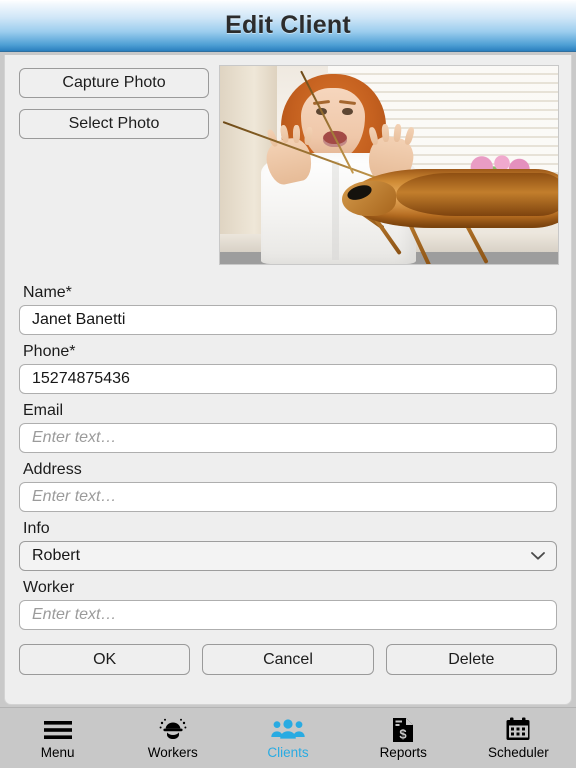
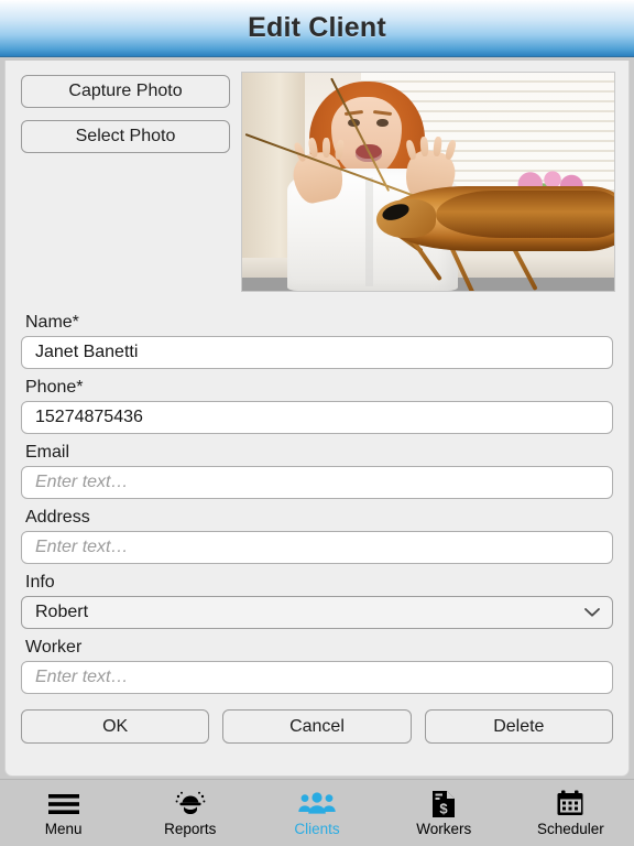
  Edit Client
  Capture Photo
  Select Photo
  Name*
  Janet Banetti
  Phone*
  15274875436
  Email
  Enter text…
  Address
  Enter text…
  Info
  Robert
  Worker
  Enter text…
  OK
  Cancel
  Delete
  Menu
- Workers
+ Reports
  Clients
  $
- Reports
+ Workers
  Scheduler
